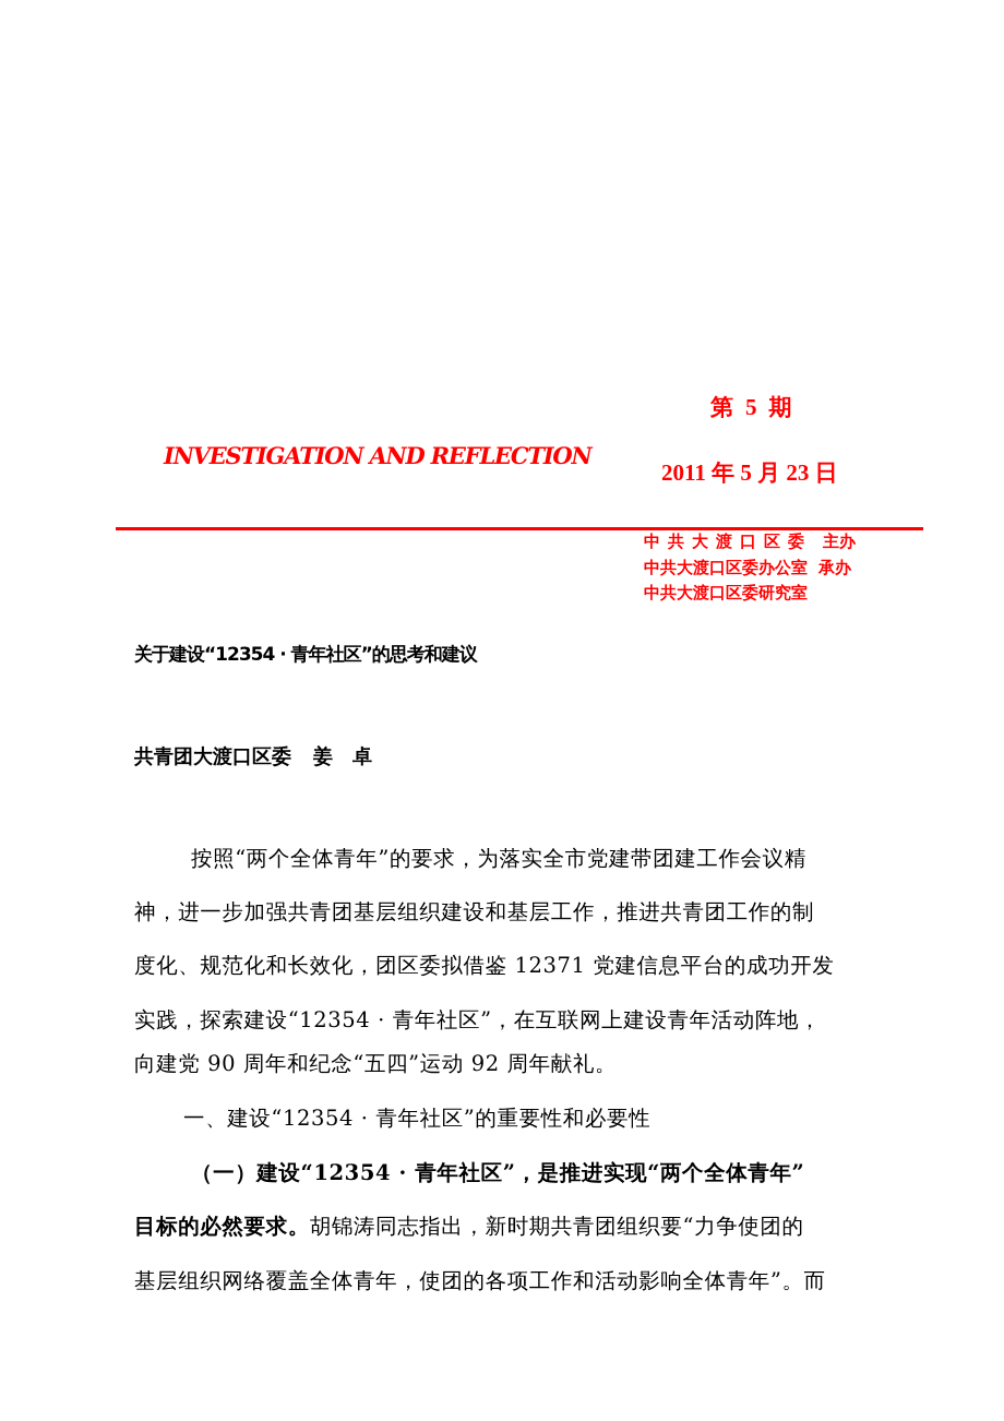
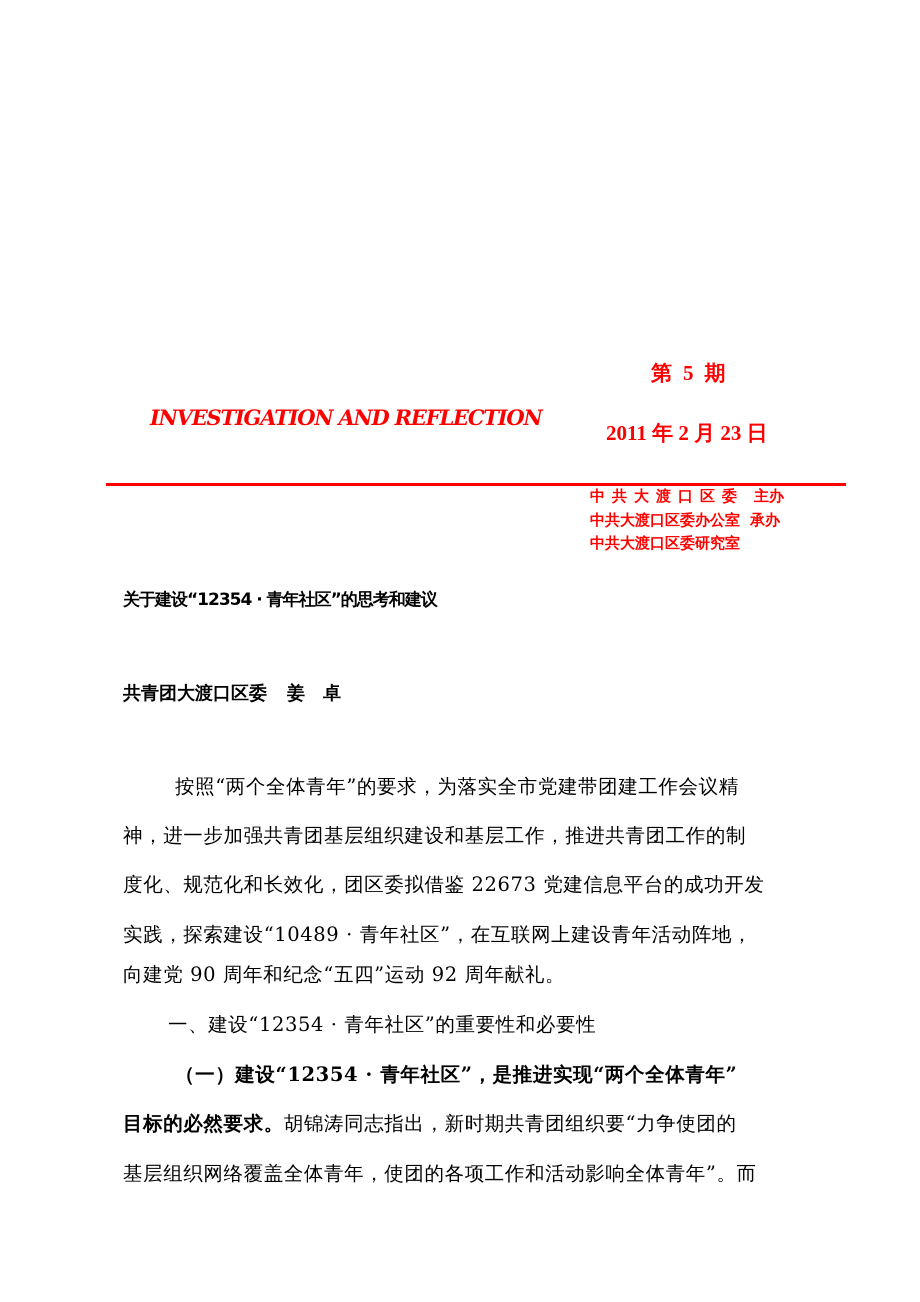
  第 5 期
  INVESTIGATION AND REFLECTION
- 2011 年 5 月 23 日
+ 2011 年 2 月 23 日
  中共大渡口区委 主办
  中共大渡口区委办公室 承办
  中共大渡口区委研究室
  关于建设“12354 · 青年社区”的思考和建议
  共青团大渡口区委 姜 卓
  按照“两个全体青年”的要求，为落实全市党建带团建工作会议精
  神，进一步加强共青团基层组织建设和基层工作，推进共青团工作的制
- 度化、规范化和长效化，团区委拟借鉴 12371 党建信息平台的成功开发
+ 度化、规范化和长效化，团区委拟借鉴 22673 党建信息平台的成功开发
- 实践，探索建设“12354 · 青年社区”，在互联网上建设青年活动阵地，
+ 实践，探索建设“10489 · 青年社区”，在互联网上建设青年活动阵地，
  向建党 90 周年和纪念“五四”运动 92 周年献礼。
  一、建设“12354 · 青年社区”的重要性和必要性
  （一）建设“12354 · 青年社区”，是推进实现“两个全体青年”
  目标的必然要求。胡锦涛同志指出，新时期共青团组织要“力争使团的
  基层组织网络覆盖全体青年，使团的各项工作和活动影响全体青年”。而
